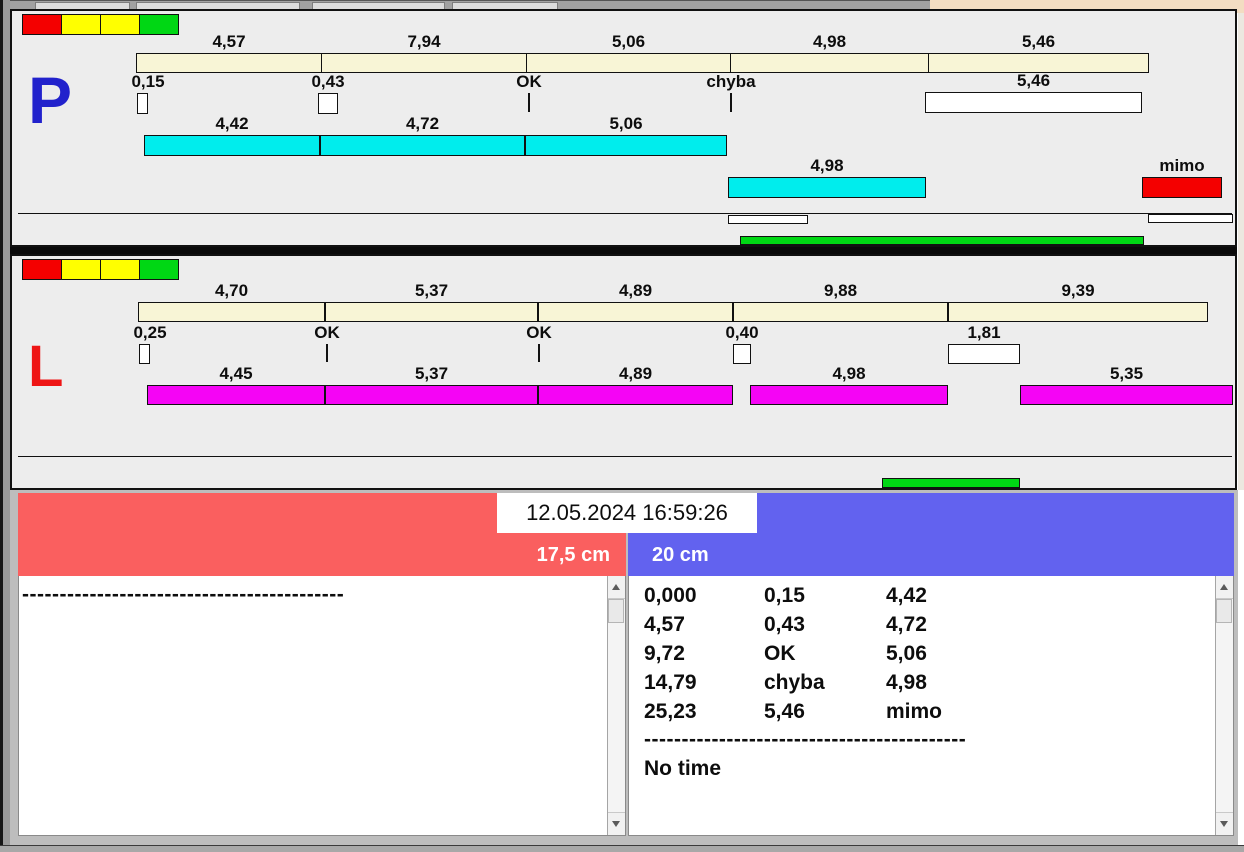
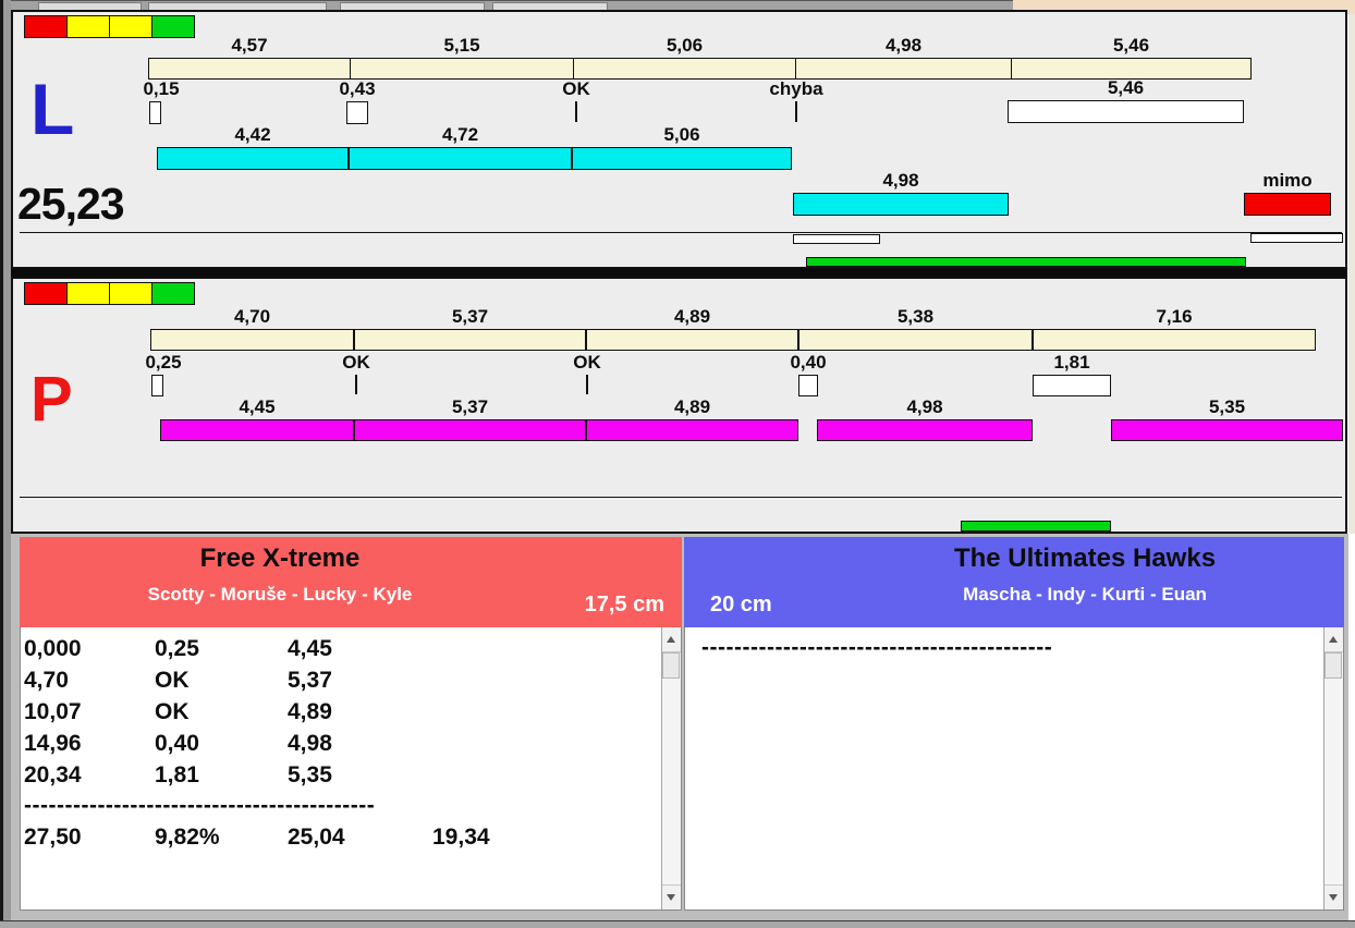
- P
+ L
+ 25,23
  4,57
- 7,94
+ 5,15
  5,06
  4,98
  5,46
  0,15
  0,43
  OK
  chyba
  5,46
  4,42
  4,72
  5,06
  4,98
  mimo
- L
+ P
  4,70
  5,37
  4,89
- 9,88
+ 5,38
- 9,39
+ 7,16
  0,25
  OK
  OK
  0,40
  1,81
  4,45
  5,37
  4,89
  4,98
  5,35
+ Free X-treme
+ Scotty - Moruše - Lucky - Kyle
  17,5 cm
+ 0,000 0,25 4,45
+ 4,70 OK 5,37
+ 10,07 OK 4,89
+ 14,96 0,40 4,98
+ 20,34 1,81 5,35
  -------------------------------------------
+ 27,50 9,82% 25,04 19,34
+ The Ultimates Hawks
+ Mascha - Indy - Kurti - Euan
  20 cm
- 0,000 0,15 4,42
- 4,57 0,43 4,72
- 9,72 OK 5,06
- 14,79 chyba 4,98
- 25,23 5,46 mimo
  -------------------------------------------
- No time
- 12.05.2024 16:59:26
